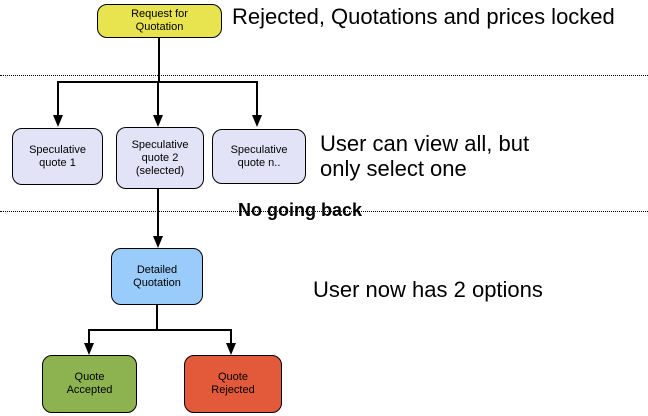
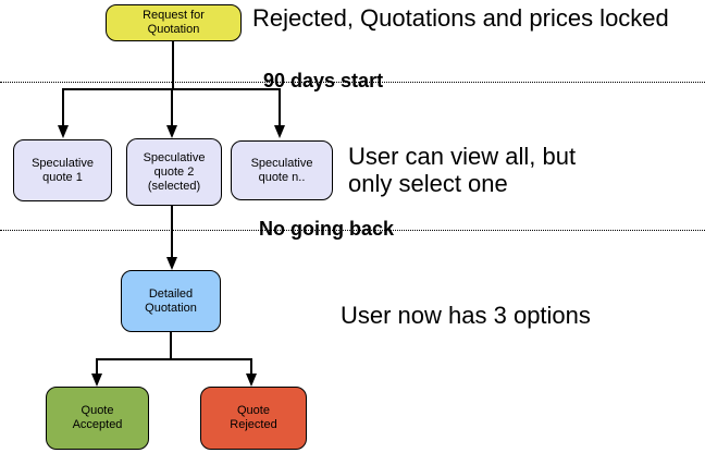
  Request for
  Quotation
  Speculative
  quote 1
  Speculative
  quote 2
  (selected)
  Speculative
  quote n..
  Detailed
  Quotation
  Quote
  Accepted
  Quote
  Rejected
  Rejected, Quotations and prices locked
+ 90 days start
  User can view all, but
  only select one
  No going back
- User now has 2 options
+ User now has 3 options
